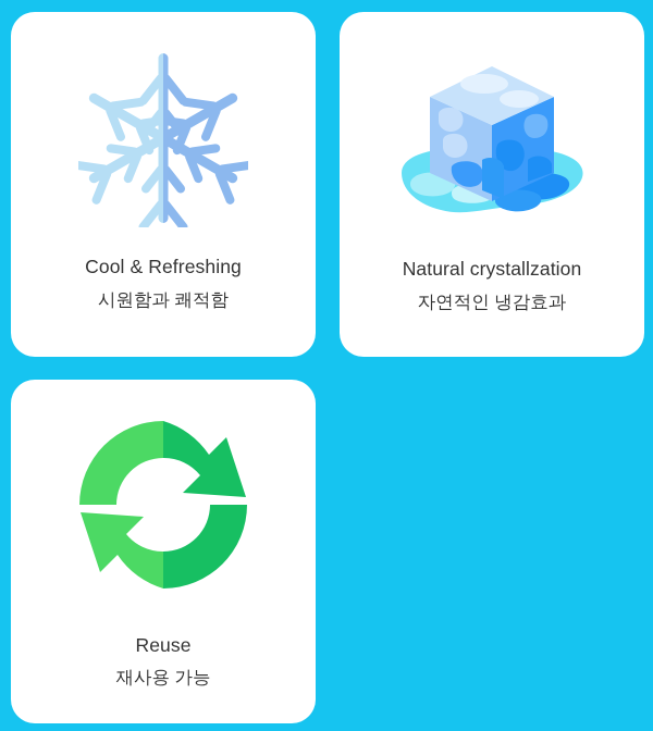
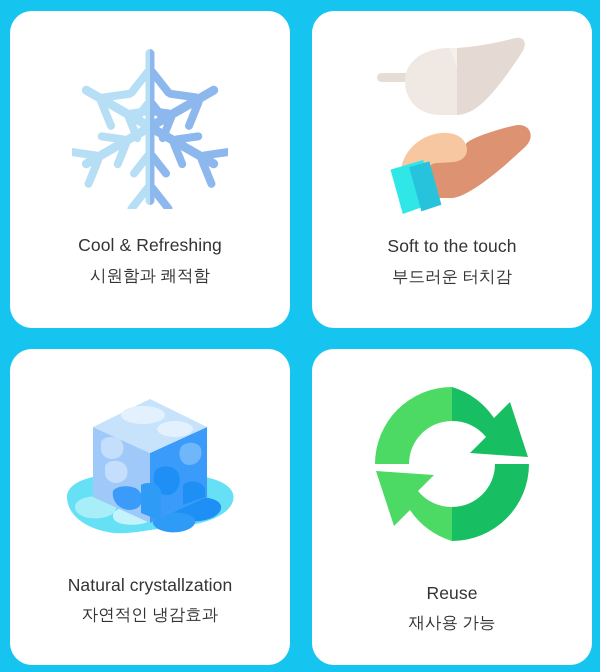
  Cool & Refreshing
  시원함과 쾌적함
+ Soft to the touch
+ 부드러운 터치감
  Natural crystallzation
  자연적인 냉감효과
  Reuse
  재사용 가능
